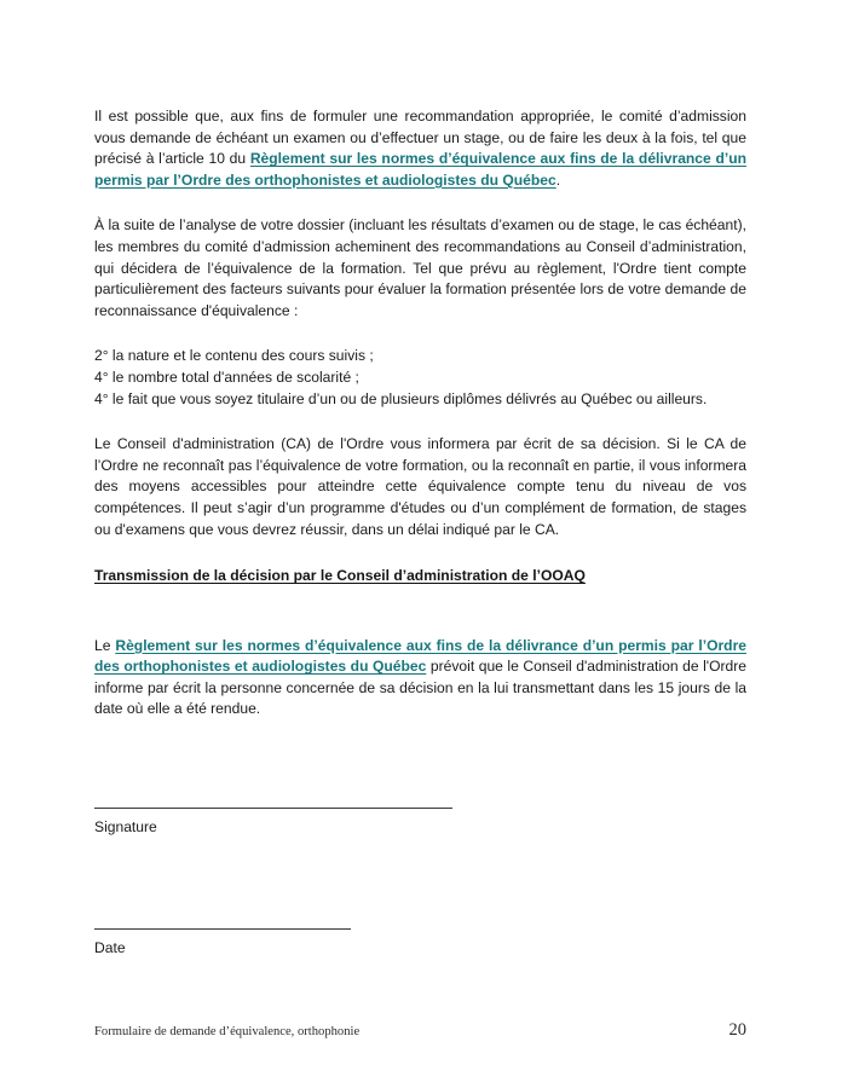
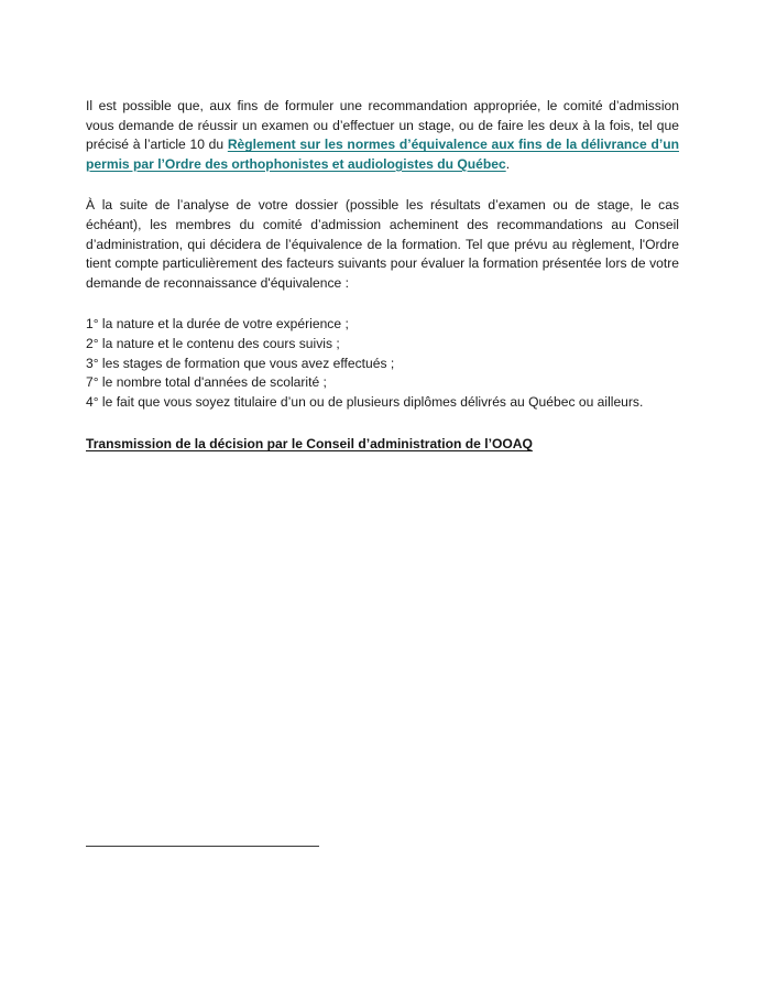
- Il est possible que, aux fins de formuler une recommandation appropriée, le comité d’admission vous demande de échéant un examen ou d’effectuer un stage, ou de faire les deux à la fois, tel que précisé à l’article 10 du Règlement sur les normes d’équivalence aux fins de la délivrance d’un permis par l’Ordre des orthophonistes et audiologistes du Québec.
+ Il est possible que, aux fins de formuler une recommandation appropriée, le comité d’admission vous demande de réussir un examen ou d’effectuer un stage, ou de faire les deux à la fois, tel que précisé à l’article 10 du Règlement sur les normes d’équivalence aux fins de la délivrance d’un permis par l’Ordre des orthophonistes et audiologistes du Québec.
- À la suite de l’analyse de votre dossier (incluant les résultats d’examen ou de stage, le cas échéant), les membres du comité d’admission acheminent des recommandations au Conseil d’administration, qui décidera de l’équivalence de la formation. Tel que prévu au règlement, l'Ordre tient compte particulièrement des facteurs suivants pour évaluer la formation présentée lors de votre demande de reconnaissance d'équivalence :
+ À la suite de l’analyse de votre dossier (possible les résultats d’examen ou de stage, le cas échéant), les membres du comité d’admission acheminent des recommandations au Conseil d’administration, qui décidera de l’équivalence de la formation. Tel que prévu au règlement, l'Ordre tient compte particulièrement des facteurs suivants pour évaluer la formation présentée lors de votre demande de reconnaissance d'équivalence :
+ 1° la nature et la durée de votre expérience ;
  2° la nature et le contenu des cours suivis ;
+ 3° les stages de formation que vous avez effectués ;
- 4° le nombre total d'années de scolarité ;
+ 7° le nombre total d'années de scolarité ;
  4° le fait que vous soyez titulaire d’un ou de plusieurs diplômes délivrés au Québec ou ailleurs.
- Le Conseil d'administration (CA) de l'Ordre vous informera par écrit de sa décision. Si le CA de l’Ordre ne reconnaît pas l’équivalence de votre formation, ou la reconnaît en partie, il vous informera des moyens accessibles pour atteindre cette équivalence compte tenu du niveau de vos compétences. Il peut s’agir d’un programme d'études ou d’un complément de formation, de stages ou d'examens que vous devrez réussir, dans un délai indiqué par le CA.
  Transmission de la décision par le Conseil d’administration de l’OOAQ
- Le Règlement sur les normes d’équivalence aux fins de la délivrance d’un permis par l’Ordre des orthophonistes et audiologistes du Québec prévoit que le Conseil d'administration de l'Ordre informe par écrit la personne concernée de sa décision en la lui transmettant dans les 15 jours de la date où elle a été rendue.
- Signature
- Date
- Formulaire de demande d’équivalence, orthophonie
- 20
